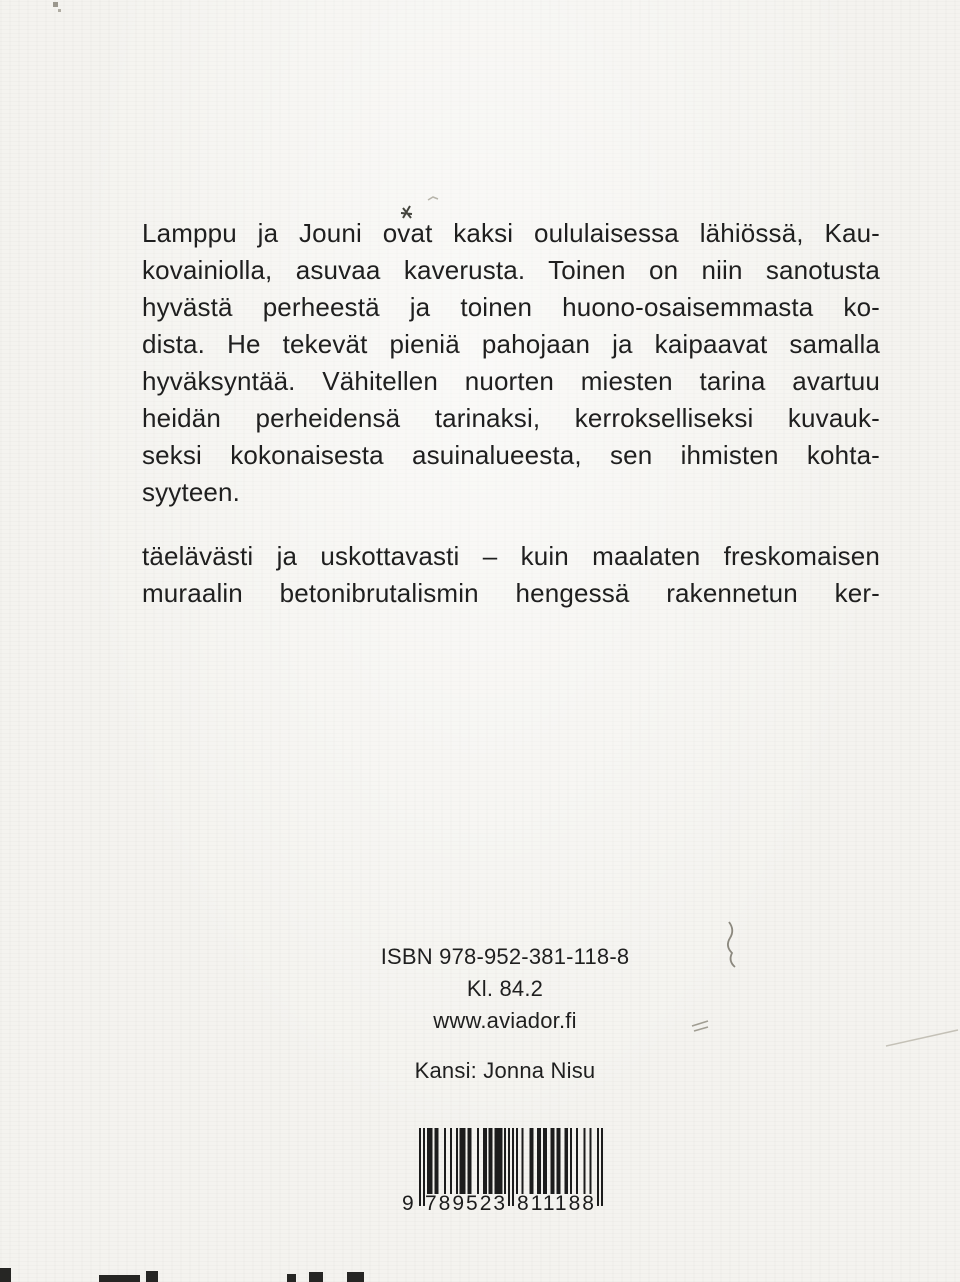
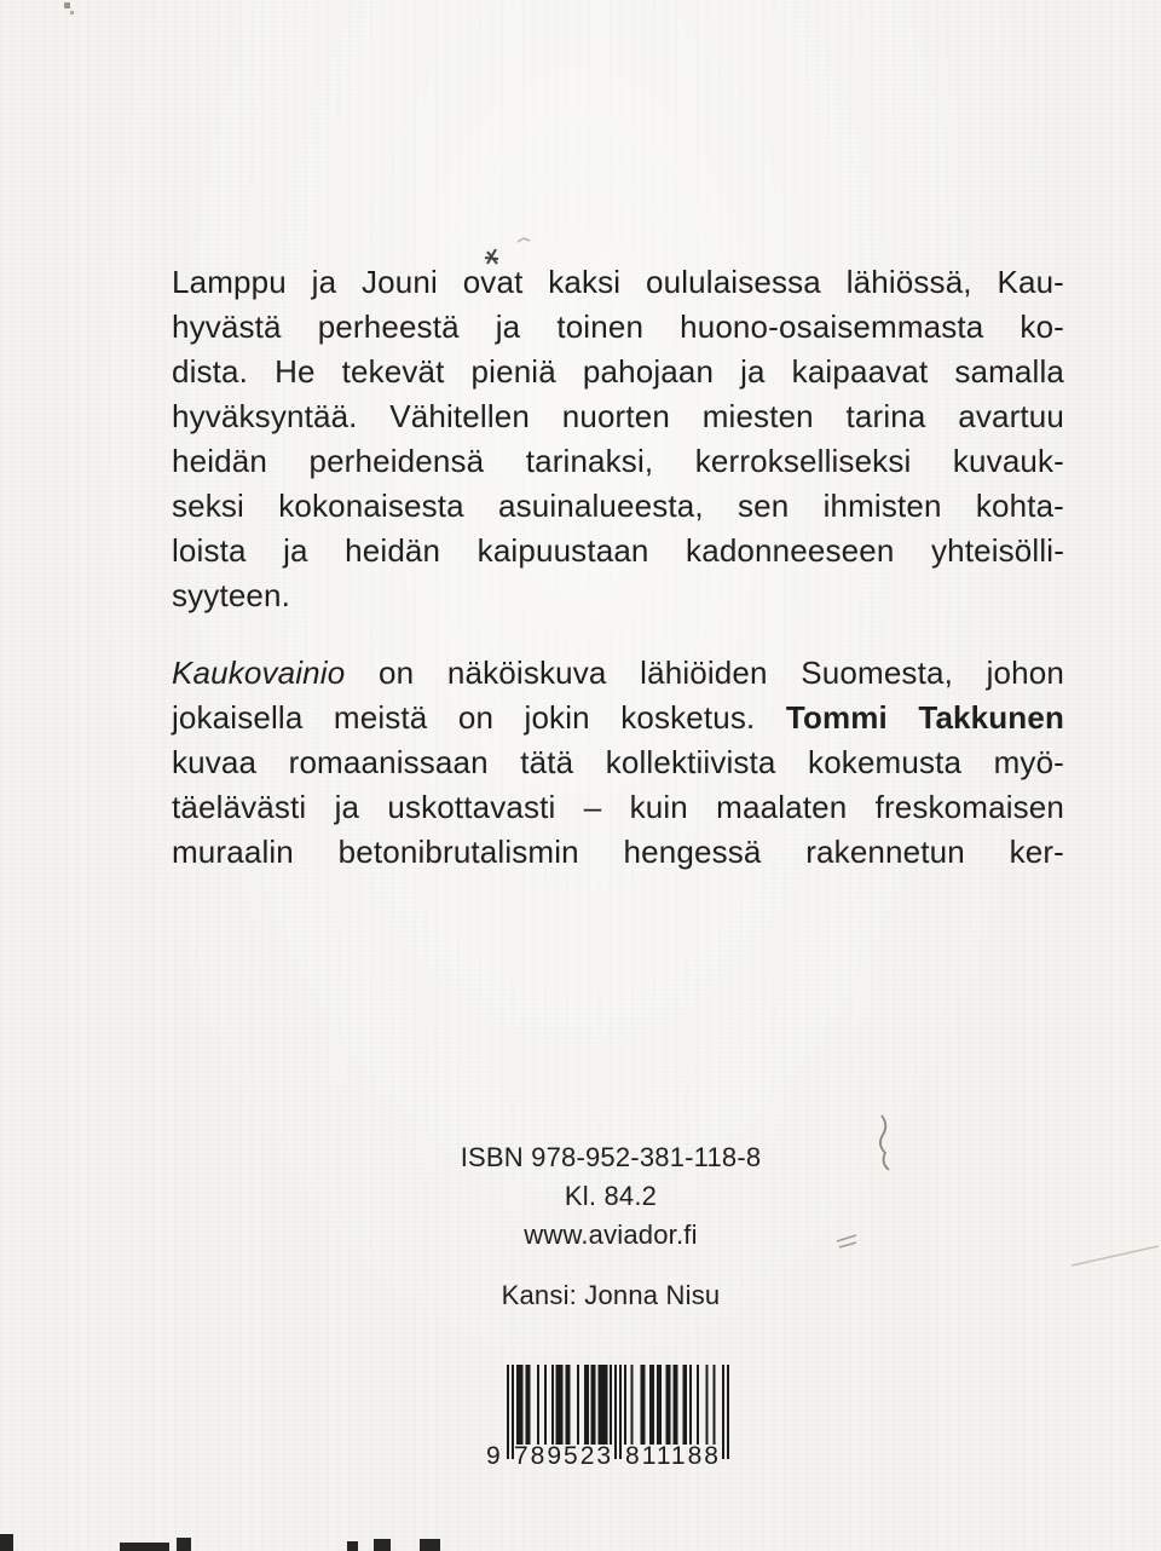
  Lamppu ja Jouni ovat kaksi oululaisessa lähiössä, Kau-
- kovainiolla, asuvaa kaverusta. Toinen on niin sanotusta
  hyvästä perheestä ja toinen huono-osaisemmasta ko-
  dista. He tekevät pieniä pahojaan ja kaipaavat samalla
  hyväksyntää. Vähitellen nuorten miesten tarina avartuu
  heidän perheidensä tarinaksi, kerrokselliseksi kuvauk-
  seksi kokonaisesta asuinalueesta, sen ihmisten kohta-
+ loista ja heidän kaipuustaan kadonneeseen yhteisölli-
  syyteen.
+ Kaukovainio on näköiskuva lähiöiden Suomesta, johon
+ jokaisella meistä on jokin kosketus. Tommi Takkunen
+ kuvaa romaanissaan tätä kollektiivista kokemusta myö-
  täelävästi ja uskottavasti – kuin maalaten freskomaisen
  muraalin betonibrutalismin hengessä rakennetun ker-
  ISBN 978-952-381-118-8
  Kl. 84.2
  www.aviador.fi
  Kansi: Jonna Nisu
  9
  789523
  811188
